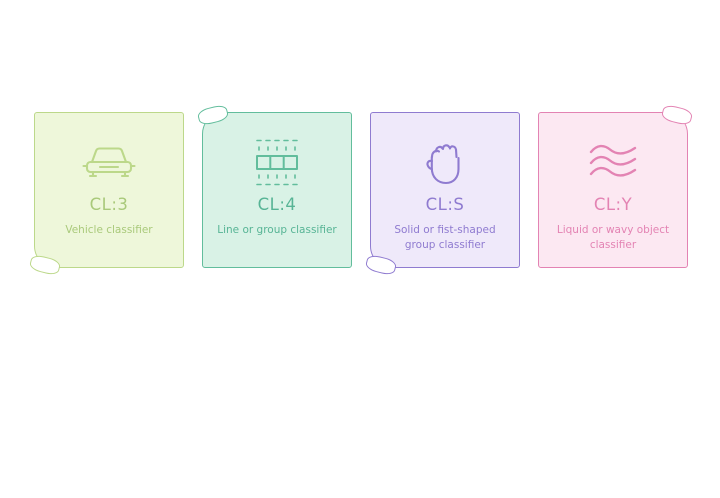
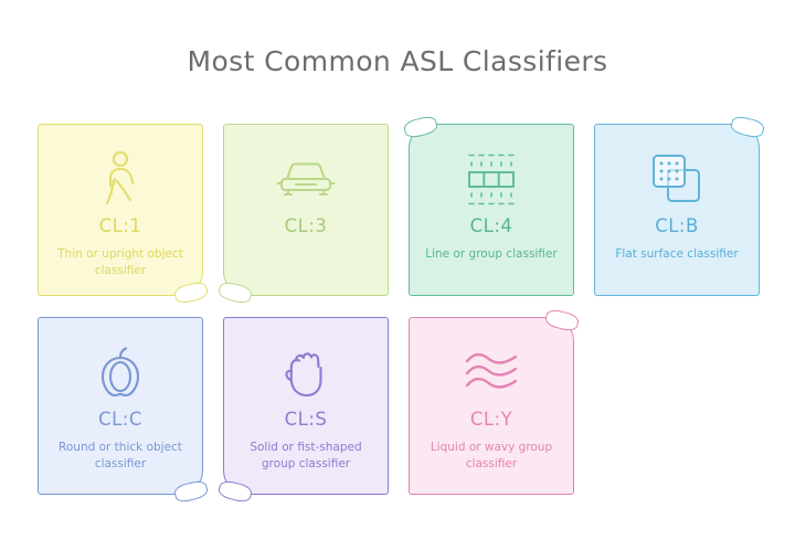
+ Most Common ASL Classifiers
+ CL:1
+ Thin or upright object classifier
  CL:3
- Vehicle classifier
  CL:4
  Line or group classifier
+ CL:B
+ Flat surface classifier
+ CL:C
+ Round or thick object classifier
  CL:S
  Solid or fist-shaped group classifier
  CL:Y
- Liquid or wavy object classifier
+ Liquid or wavy group classifier
